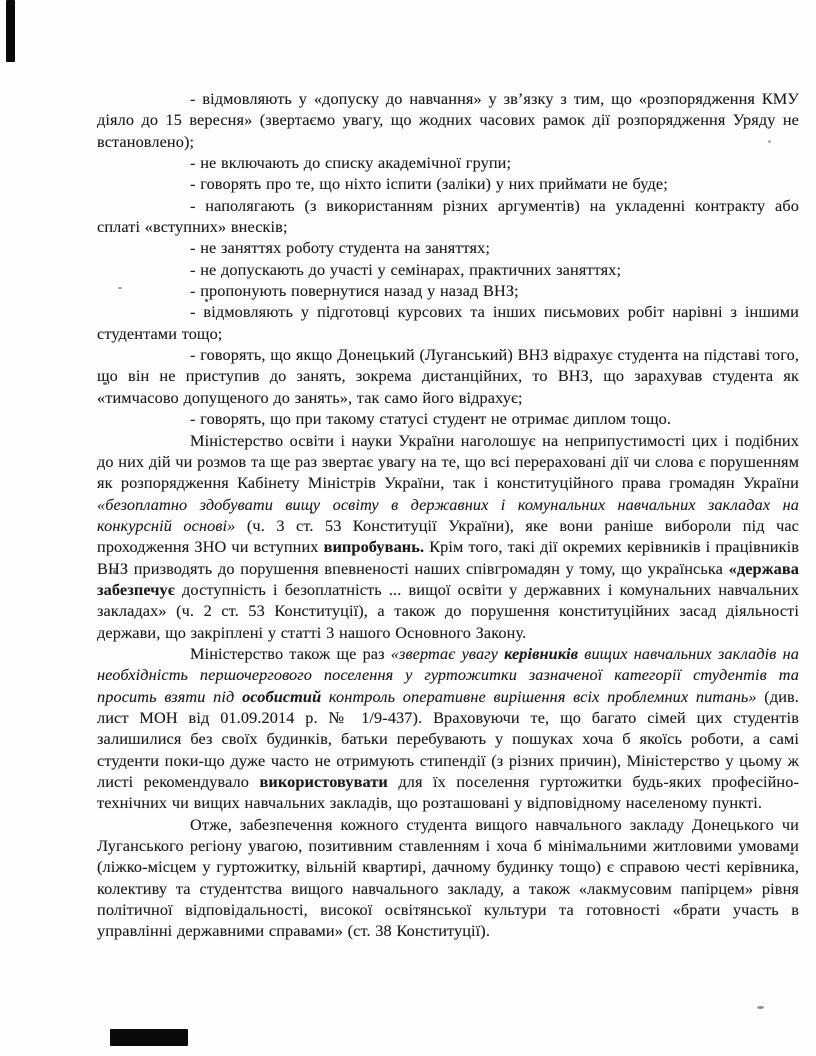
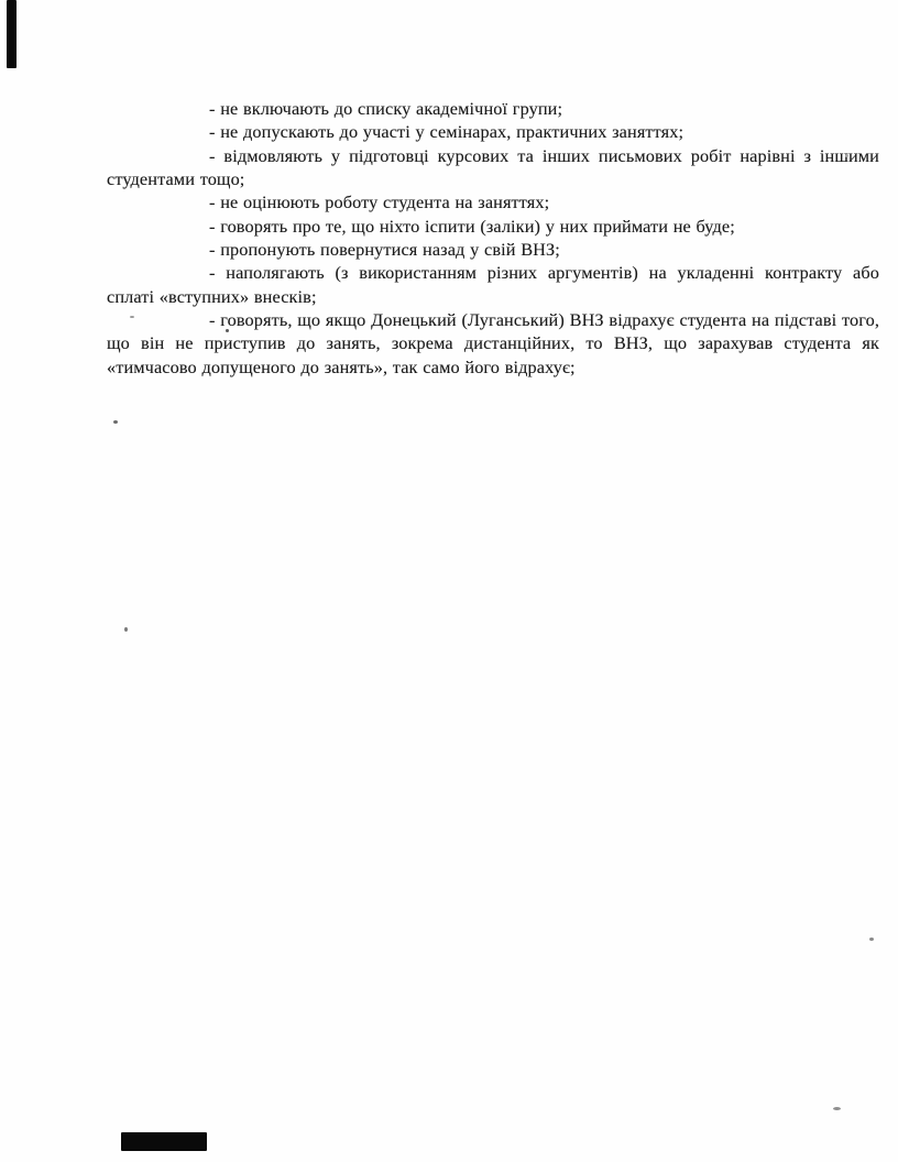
- - відмовляють у «допуску до навчання» у зв’язку з тим, що «розпорядження КМУ діяло до 15 вересня» (звертаємо увагу, що жодних часових рамок дії розпорядження Уряду не встановлено);
  - не включають до списку академічної групи;
- - говорять про те, що ніхто іспити (заліки) у них приймати не буде;
+ - не допускають до участі у семінарах, практичних заняттях;
- - наполягають (з використанням різних аргументів) на укладенні контракту або сплаті «вступних» внесків;
+ - відмовляють у підготовці курсових та інших письмових робіт нарівні з іншими студентами тощо;
- - не заняттях роботу студента на заняттях;
+ - не оцінюють роботу студента на заняттях;
- - не допускають до участі у семінарах, практичних заняттях;
+ - говорять про те, що ніхто іспити (заліки) у них приймати не буде;
- - пропонують повернутися назад у назад ВНЗ;
+ - пропонують повернутися назад у свій ВНЗ;
- - відмовляють у підготовці курсових та інших письмових робіт нарівні з іншими студентами тощо;
+ - наполягають (з використанням різних аргументів) на укладенні контракту або сплаті «вступних» внесків;
  - говорять, що якщо Донецький (Луганський) ВНЗ відрахує студента на підставі того, що він не приступив до занять, зокрема дистанційних, то ВНЗ, що зарахував студента як «тимчасово допущеного до занять», так само його відрахує;
- - говорять, що при такому статусі студент не отримає диплом тощо.
- Міністерство освіти і науки України наголошує на неприпустимості цих і подібних до них дій чи розмов та ще раз звертає увагу на те, що всі перераховані дії чи слова є порушенням як розпорядження Кабінету Міністрів України, так і конституційного права громадян України «безоплатно здобувати вищу освіту в державних і комунальних навчальних закладах на конкурсній основі» (ч. 3 ст. 53 Конституції України), яке вони раніше вибороли під час проходження ЗНО чи вступних випробувань. Крім того, такі дії окремих керівників і працівників ВНЗ призводять до порушення впевненості наших співгромадян у тому, що українська «держава забезпечує доступність і безоплатність ... вищої освіти у державних і комунальних навчальних закладах» (ч. 2 ст. 53 Конституції), а також до порушення конституційних засад діяльності держави, що закріплені у статті 3 нашого Основного Закону.
- Міністерство також ще раз «звертає увагу керівників вищих навчальних закладів на необхідність першочергового поселення у гуртожитки зазначеної категорії студентів та просить взяти під особистий контроль оперативне вирішення всіх проблемних питань» (див. лист МОН від 01.09.2014 р. № 1/9-437). Враховуючи те, що багато сімей цих студентів залишилися без своїх будинків, батьки перебувають у пошуках хоча б якоїсь роботи, а самі студенти поки-що дуже часто не отримують стипендії (з різних причин), Міністерство у цьому ж листі рекомендувало використовувати для їх поселення гуртожитки будь-яких професійно-технічних чи вищих навчальних закладів, що розташовані у відповідному населеному пункті.
- Отже, забезпечення кожного студента вищого навчального закладу Донецького чи Луганського регіону увагою, позитивним ставленням і хоча б мінімальними житловими умовами (ліжко-місцем у гуртожитку, вільній квартирі, дачному будинку тощо) є справою честі керівника, колективу та студентства вищого навчального закладу, а також «лакмусовим папірцем» рівня політичної відповідальності, високої освітянської культури та готовності «брати участь в управлінні державними справами» (ст. 38 Конституції).
